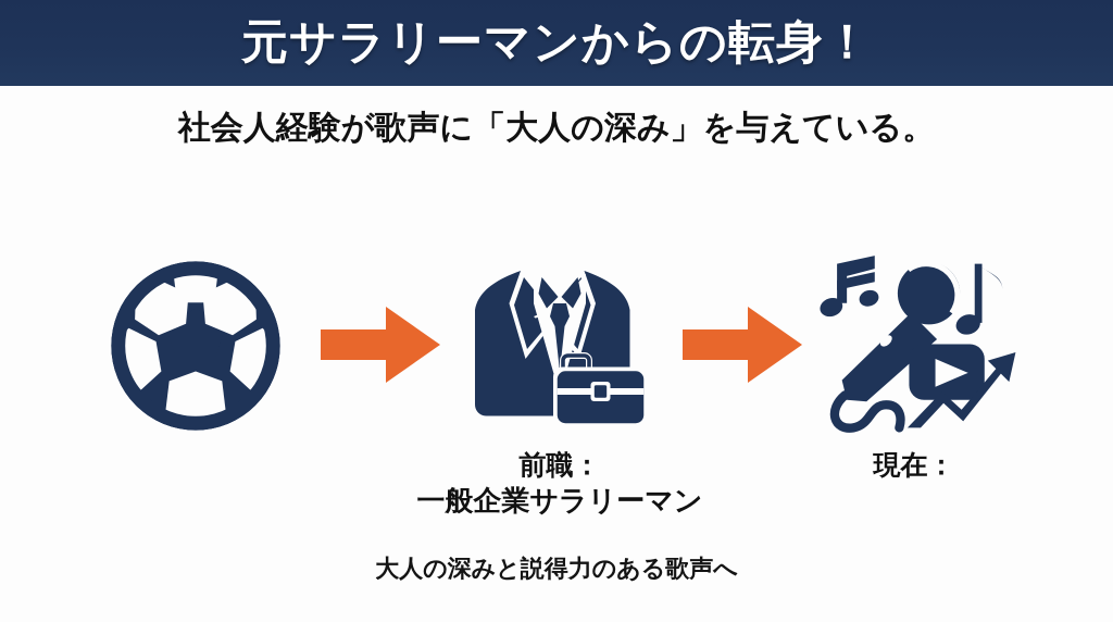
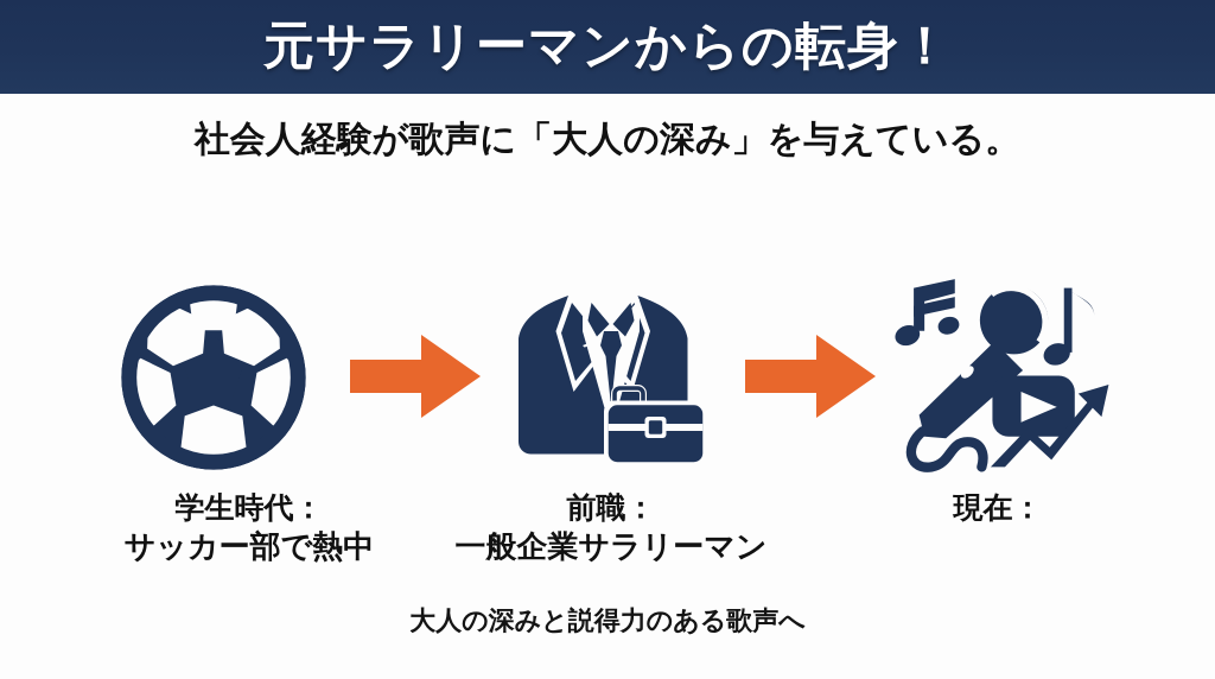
  元サラリーマンからの転身！
  社会人経験が歌声に「大人の深み」を与えている。
+ 学生時代：
+ サッカー部で熱中
  前職：
  一般企業サラリーマン
  現在：
  大人の深みと説得力のある歌声へ
